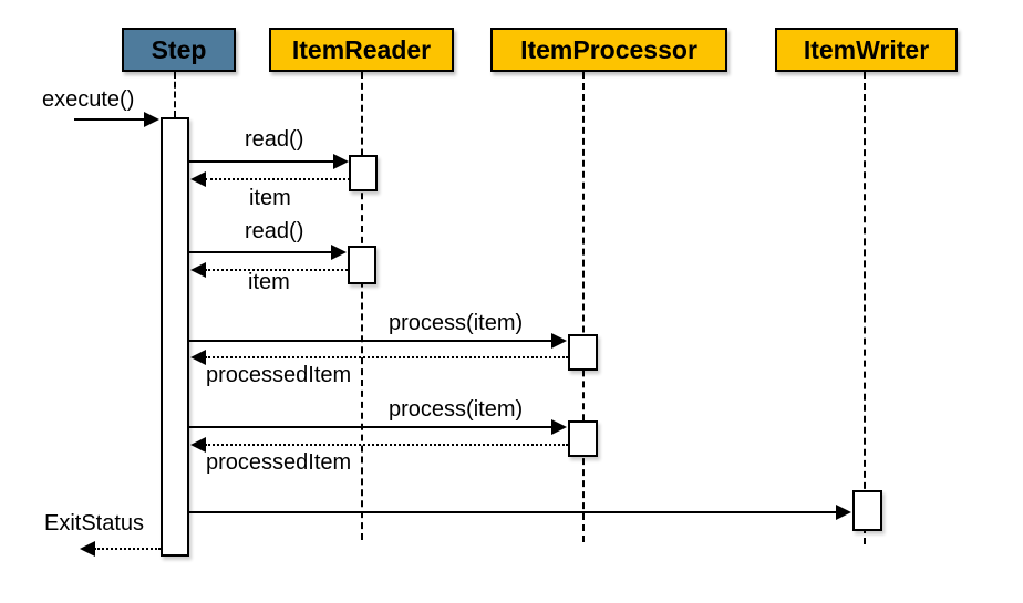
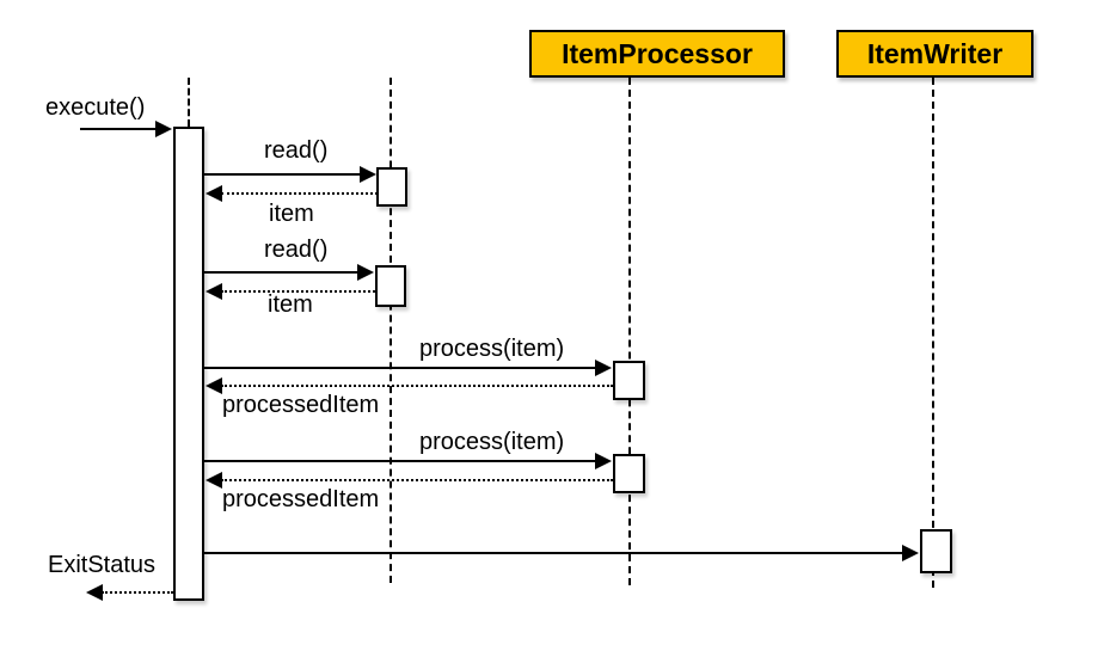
- Step
- ItemReader
  ItemProcessor
  ItemWriter
  execute()
  read()
  item
  read()
  item
  process(item)
  processedItem
  process(item)
  processedItem
  ExitStatus
